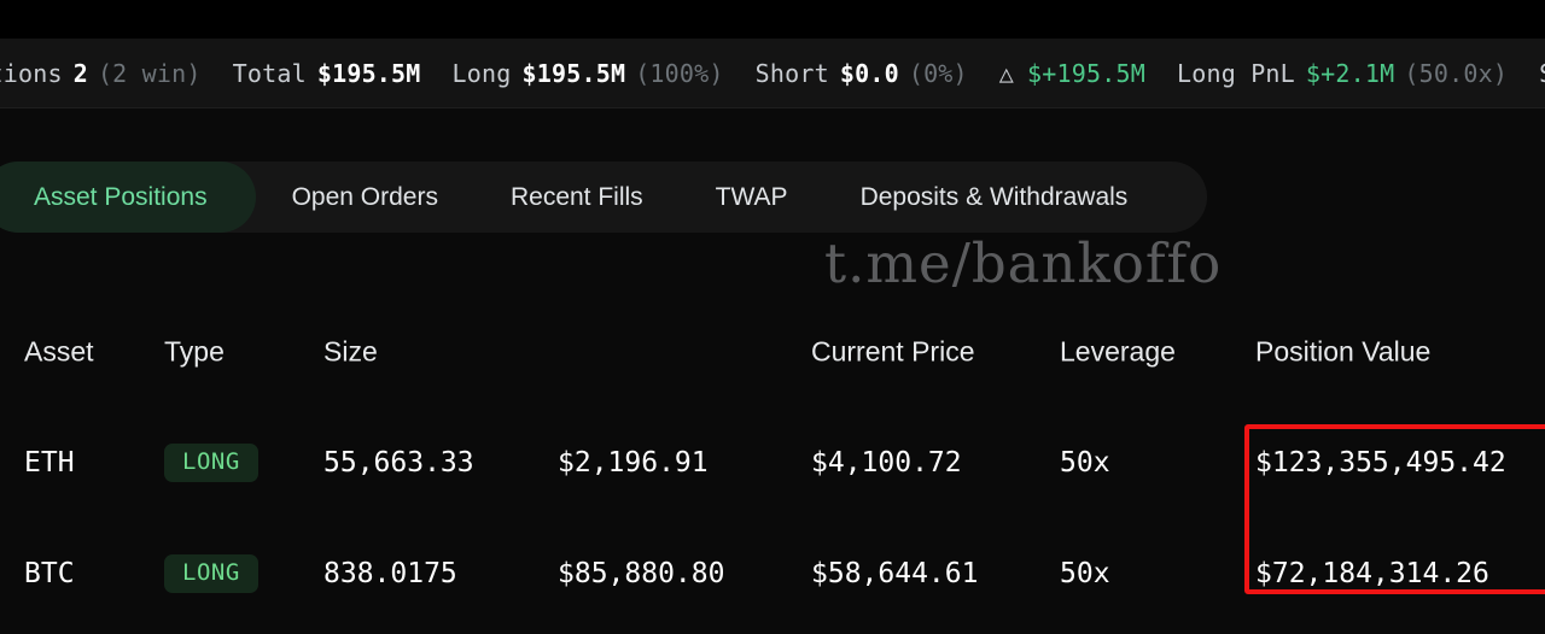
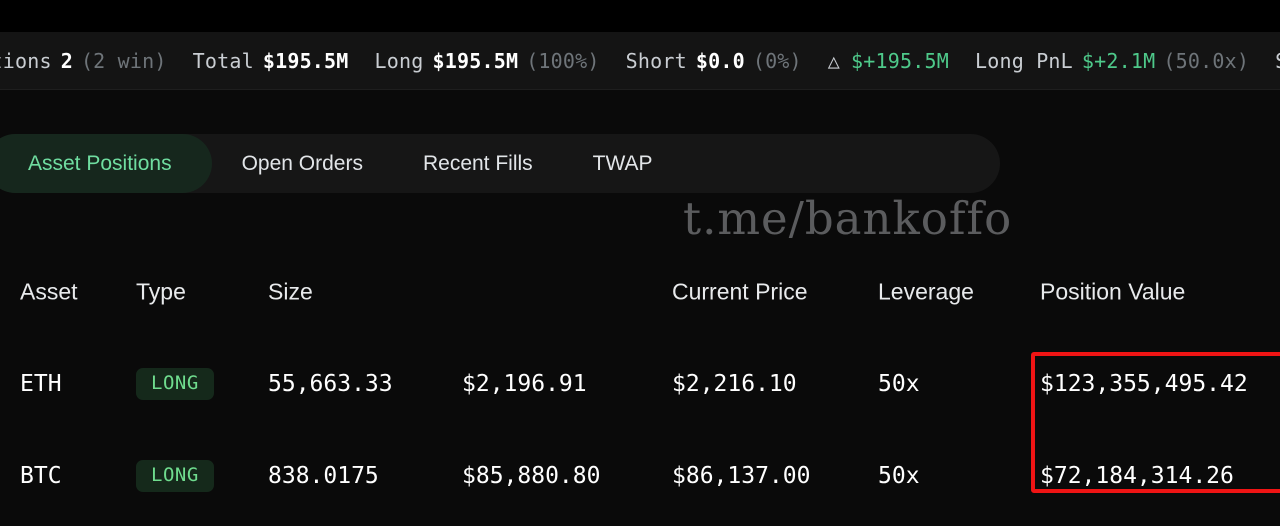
  2
  (2 win)
  Total
  $195.5M
  Long
  $195.5M
  (100%)
  Short
  $0.0
  (0%)
  △
  $+195.5M
  Long PnL
  $+2.1M
  (50.0x)
  Asset Positions
  Open Orders
  Recent Fills
  TWAP
- Deposits & Withdrawals
  t.me/bankoffo
  Asset
  Type
  Size
  Current Price
  Leverage
  Position Value
  ETH
  LONG
  55,663.33
  $2,196.91
- $4,100.72
+ $2,216.10
  50x
  $123,355,495.42
  BTC
  LONG
  838.0175
  $85,880.80
- $58,644.61
+ $86,137.00
  50x
  $72,184,314.26
